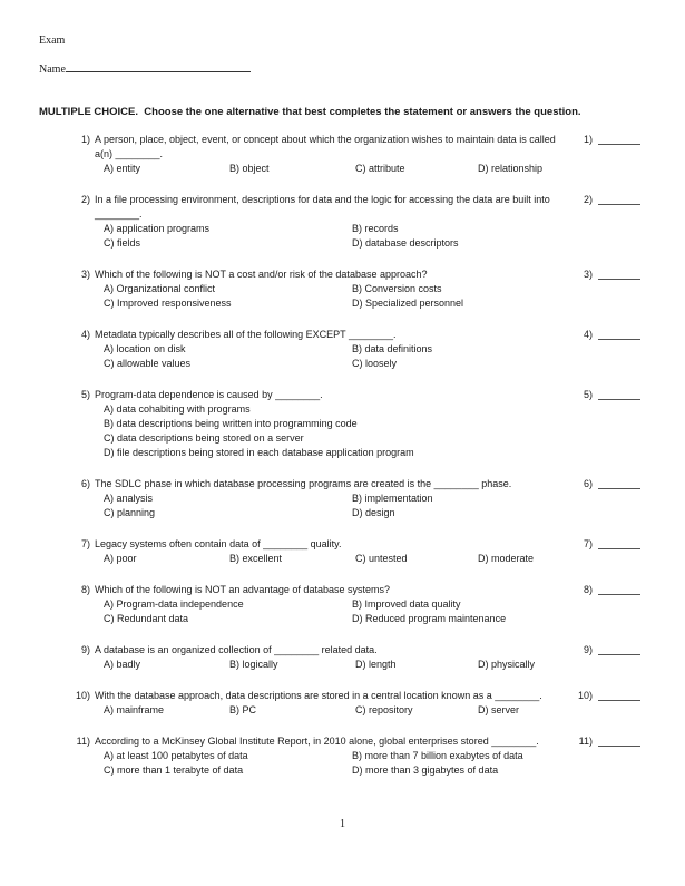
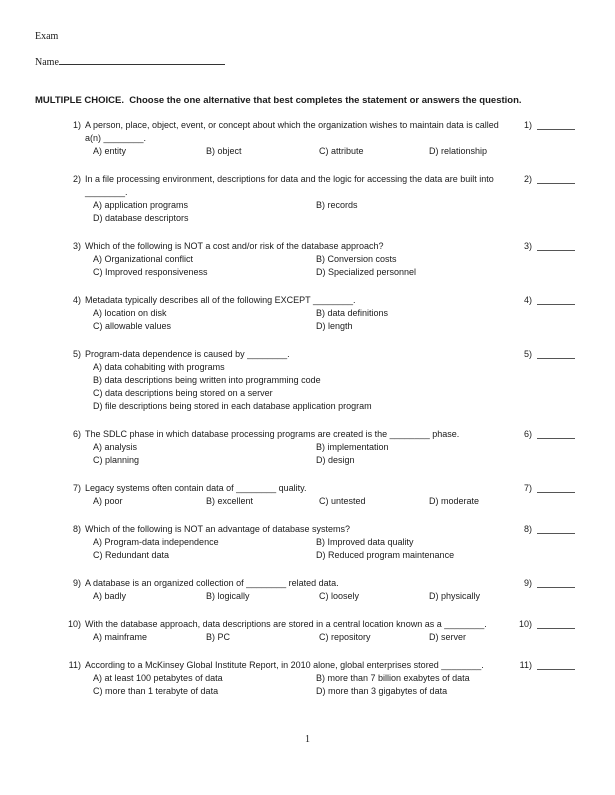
  Exam
  Name
  MULTIPLE CHOICE. Choose the one alternative that best completes the statement or answers the question.
  1)
  A person, place, object, event, or concept about which the organization wishes to maintain data is called a(n) ________.
  A) entity
  B) object
  C) attribute
  D) relationship
  1)
  2)
  In a file processing environment, descriptions for data and the logic for accessing the data are built into ________.
  A) application programs
  B) records
- C) fields
  D) database descriptors
  2)
  3)
  Which of the following is NOT a cost and/or risk of the database approach?
  A) Organizational conflict
  B) Conversion costs
  C) Improved responsiveness
  D) Specialized personnel
  3)
  4)
  Metadata typically describes all of the following EXCEPT ________.
  A) location on disk
  B) data definitions
  C) allowable values
- C) loosely
+ D) length
  4)
  5)
  Program-data dependence is caused by ________.
  A) data cohabiting with programs
  B) data descriptions being written into programming code
  C) data descriptions being stored on a server
  D) file descriptions being stored in each database application program
  5)
  6)
  The SDLC phase in which database processing programs are created is the ________ phase.
  A) analysis
  B) implementation
  C) planning
  D) design
  6)
  7)
  Legacy systems often contain data of ________ quality.
  A) poor
  B) excellent
  C) untested
  D) moderate
  7)
  8)
  Which of the following is NOT an advantage of database systems?
  A) Program-data independence
  B) Improved data quality
  C) Redundant data
  D) Reduced program maintenance
  8)
  9)
  A database is an organized collection of ________ related data.
  A) badly
  B) logically
- D) length
+ C) loosely
  D) physically
  9)
  10)
  With the database approach, data descriptions are stored in a central location known as a ________.
  A) mainframe
  B) PC
  C) repository
  D) server
  10)
  11)
  According to a McKinsey Global Institute Report, in 2010 alone, global enterprises stored ________.
  A) at least 100 petabytes of data
  B) more than 7 billion exabytes of data
  C) more than 1 terabyte of data
  D) more than 3 gigabytes of data
  11)
  1
